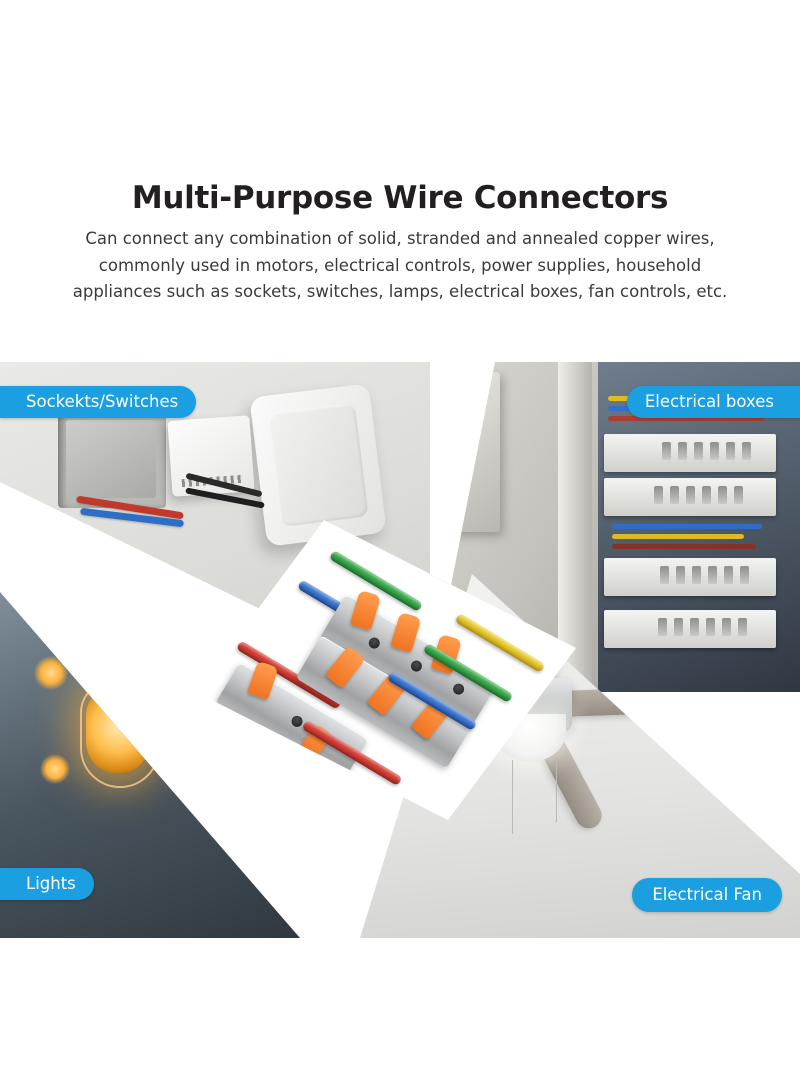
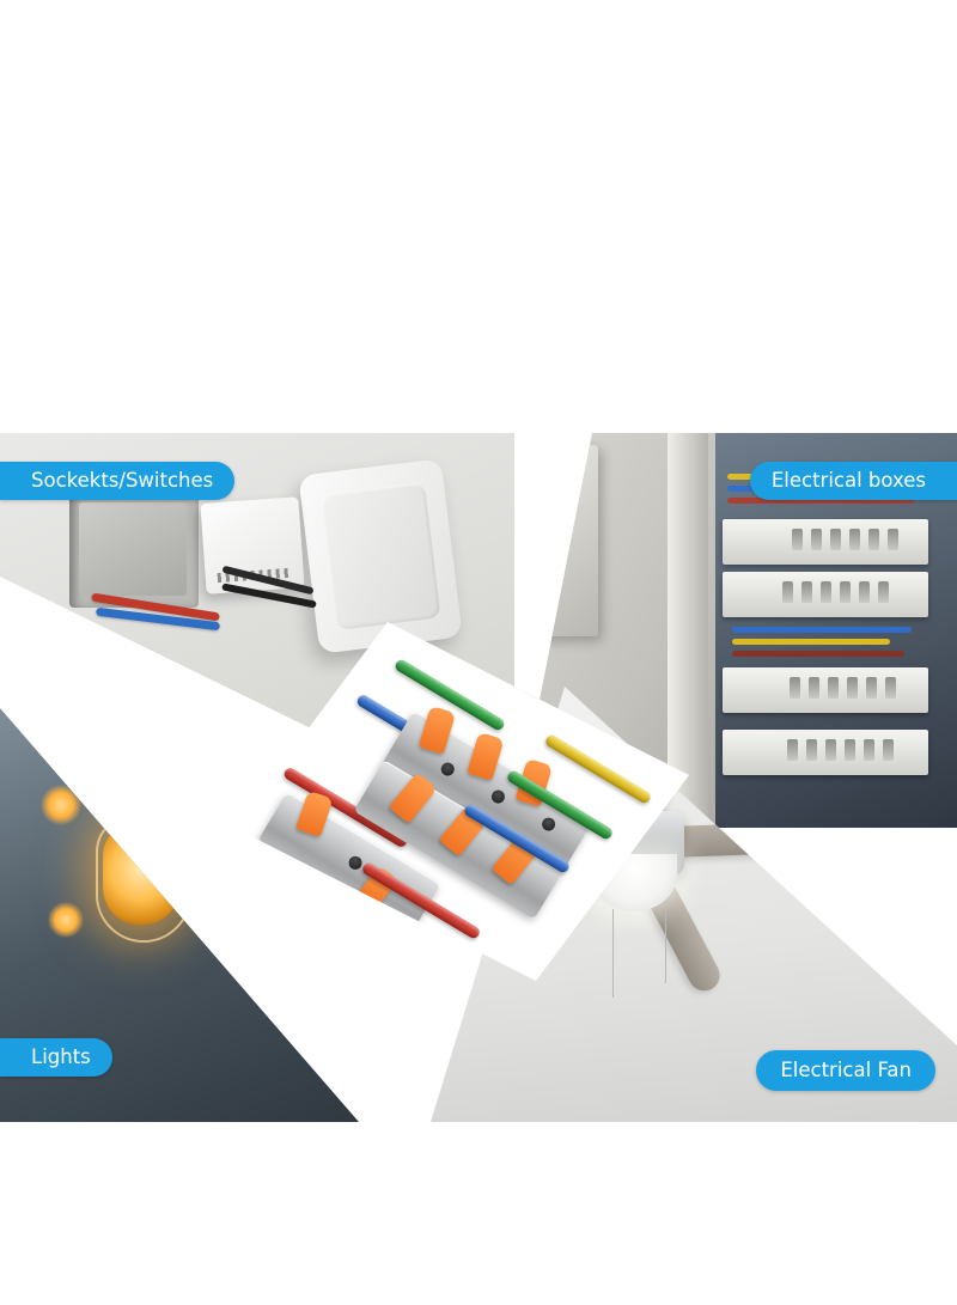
- Multi-Purpose Wire Connectors
- Can connect any combination of solid, stranded and annealed copper wires, commonly used in motors, electrical controls, power supplies, household appliances such as sockets, switches, lamps, electrical boxes, fan controls, etc.
  Sockekts/Switches
  Electrical boxes
  Lights
  Electrical Fan
